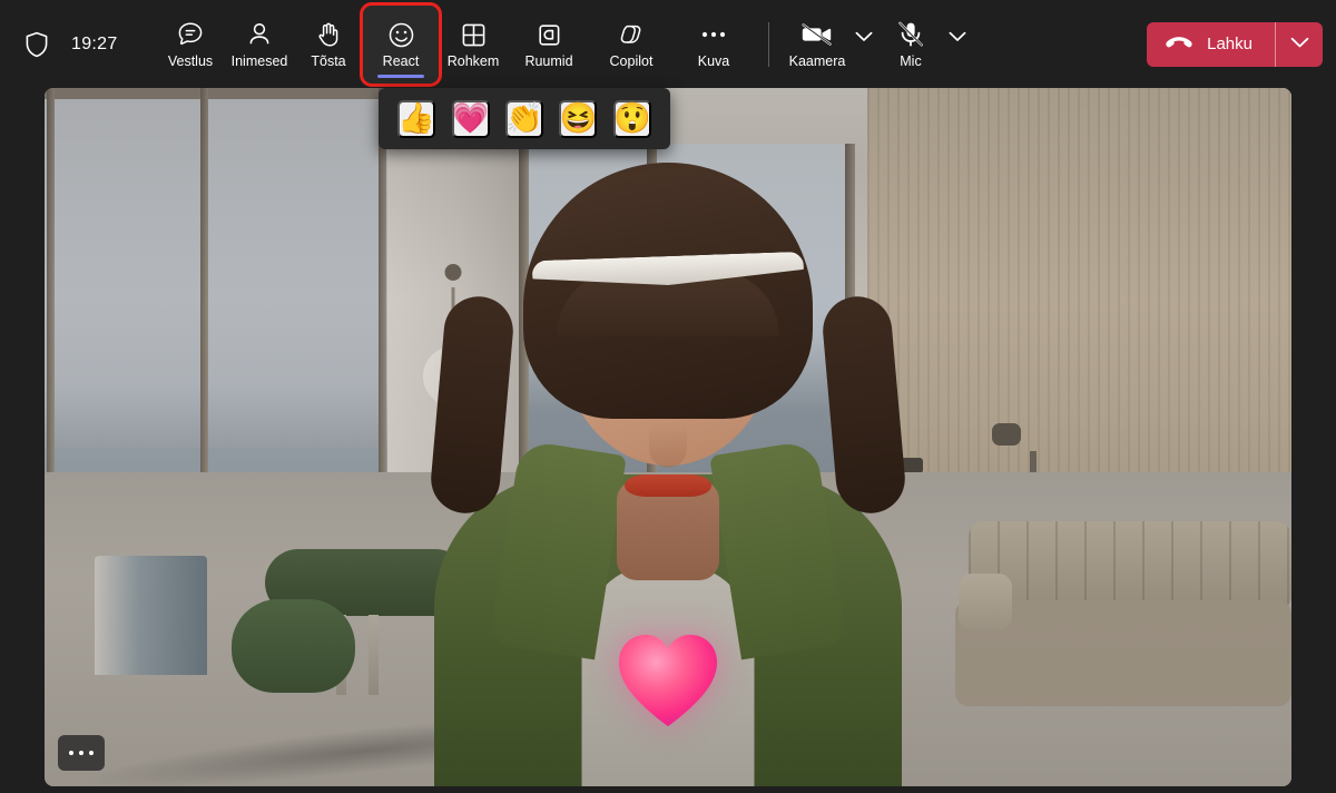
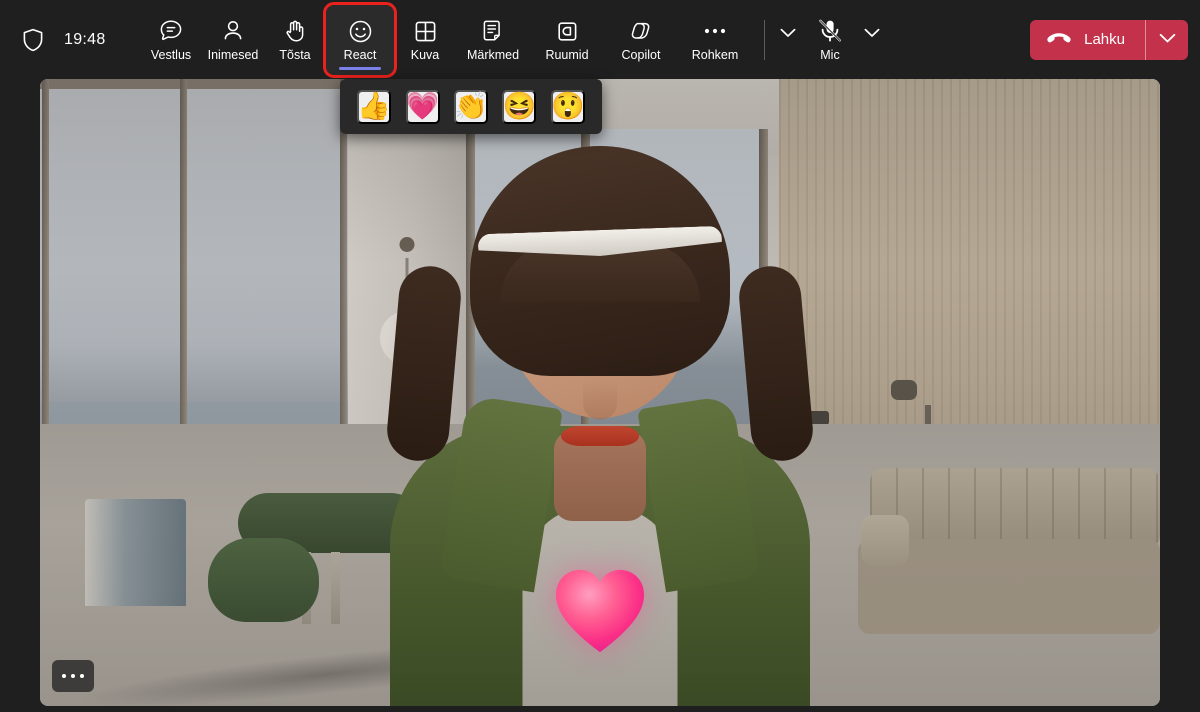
- 19:27
+ 19:48
  Vestlus
  Inimesed
  Tõsta
  React
- Rohkem
+ Kuva
+ Märkmed
  Ruumid
  Copilot
- Kuva
+ Rohkem
- Kaamera
  Mic
  Lahku
  👍
  💗
  👏
  😆
  😲
